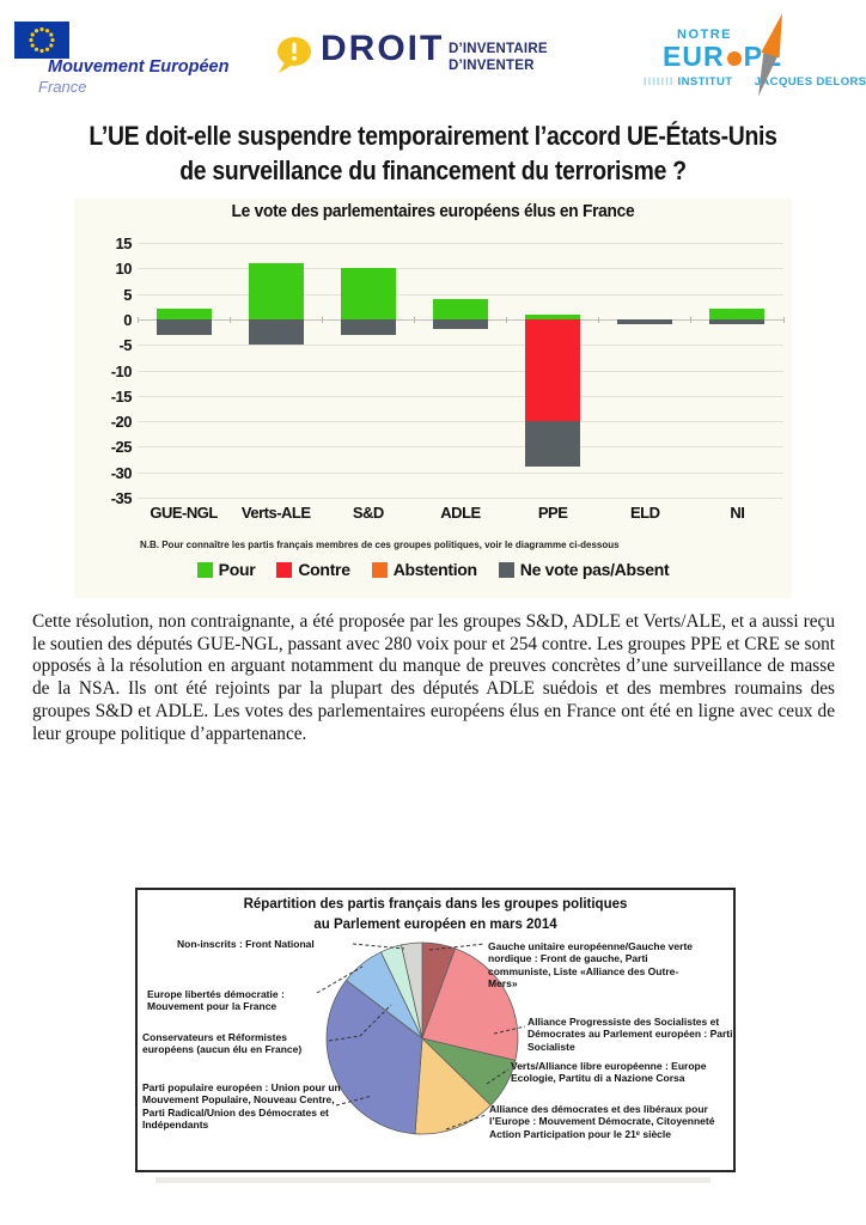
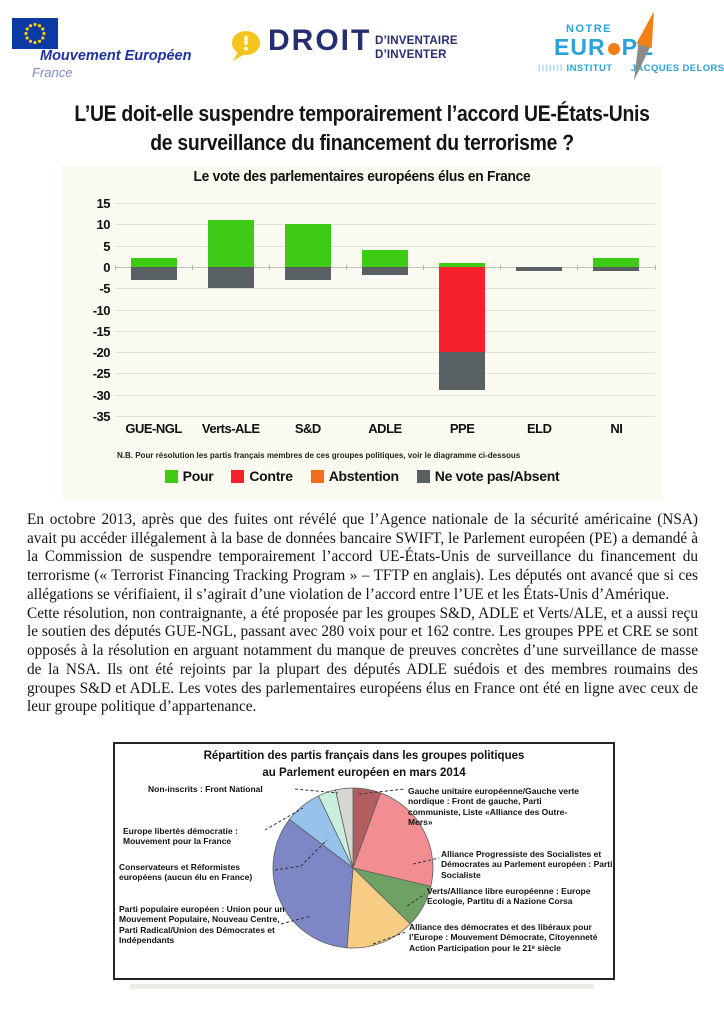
  Mouvement Européen
  France
  DROIT
  D’INVENTAIRE
  D’INVENTER
  NOTRE
  EUR P
  IIIIIII INSTITUT JACQUES DELORS
  L’UE doit-elle suspendre temporairement l’accord UE-États-Unis
  de surveillance du financement du terrorisme ?
  Le vote des parlementaires européens élus en France
  15
  10
  5
  0
  -5
  -10
  -15
  -20
  -25
  -30
  -35
  GUE-NGL
  Verts-ALE
  S&D
  ADLE
  PPE
  ELD
  NI
- N.B. Pour connaître les partis français membres de ces groupes politiques, voir le diagramme ci-dessous
+ N.B. Pour résolution les partis français membres de ces groupes politiques, voir le diagramme ci-dessous
  Pour
  Contre
  Abstention
  Ne vote pas/Absent
+ En octobre 2013, après que des fuites ont révélé que l’Agence nationale de la sécurité américaine (NSA) avait pu accéder illégalement à la base de données bancaire SWIFT, le Parlement européen (PE) a demandé à la Commission de suspendre temporairement l’accord UE-États-Unis de surveillance du financement du terrorisme (« Terrorist Financing Tracking Program » – TFTP en anglais). Les députés ont avancé que si ces allégations se vérifiaient, il s’agirait d’une violation de l’accord entre l’UE et les États-Unis d’Amérique.
- Cette résolution, non contraignante, a été proposée par les groupes S&D, ADLE et Verts/ALE, et a aussi reçu le soutien des députés GUE-NGL, passant avec 280 voix pour et 254 contre. Les groupes PPE et CRE se sont opposés à la résolution en arguant notamment du manque de preuves concrètes d’une surveillance de masse de la NSA. Ils ont été rejoints par la plupart des députés ADLE suédois et des membres roumains des groupes S&D et ADLE. Les votes des parlementaires européens élus en France ont été en ligne avec ceux de leur groupe politique d’appartenance.
+ Cette résolution, non contraignante, a été proposée par les groupes S&D, ADLE et Verts/ALE, et a aussi reçu le soutien des députés GUE-NGL, passant avec 280 voix pour et 162 contre. Les groupes PPE et CRE se sont opposés à la résolution en arguant notamment du manque de preuves concrètes d’une surveillance de masse de la NSA. Ils ont été rejoints par la plupart des députés ADLE suédois et des membres roumains des groupes S&D et ADLE. Les votes des parlementaires européens élus en France ont été en ligne avec ceux de leur groupe politique d’appartenance.
  Répartition des partis français dans les groupes politiques
  au Parlement européen en mars 2014
  Non-inscrits : Front National
  Europe libertés démocratie : Mouvement pour la France
  Conservateurs et Réformistes européens (aucun élu en France)
  Parti populaire européen : Union pour un Mouvement Populaire, Nouveau Centre, Parti Radical/Union des Démocrates et Indépendants
  Gauche unitaire européenne/Gauche verte nordique : Front de gauche, Parti communiste, Liste «Alliance des Outre-Mers»
  Alliance Progressiste des Socialistes et Démocrates au Parlement européen : Parti Socialiste
  Verts/Alliance libre européenne : Europe Ecologie, Partitu di a Nazione Corsa
  Alliance des démocrates et des libéraux pour l’Europe : Mouvement Démocrate, Citoyenneté Action Participation pour le 21ᵉ siècle
